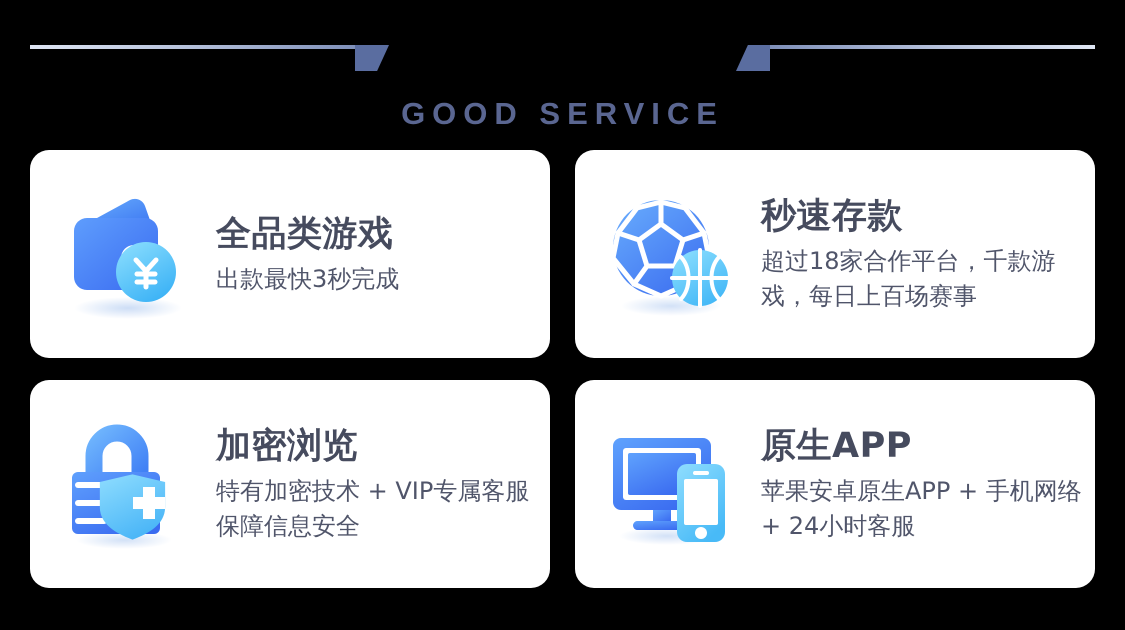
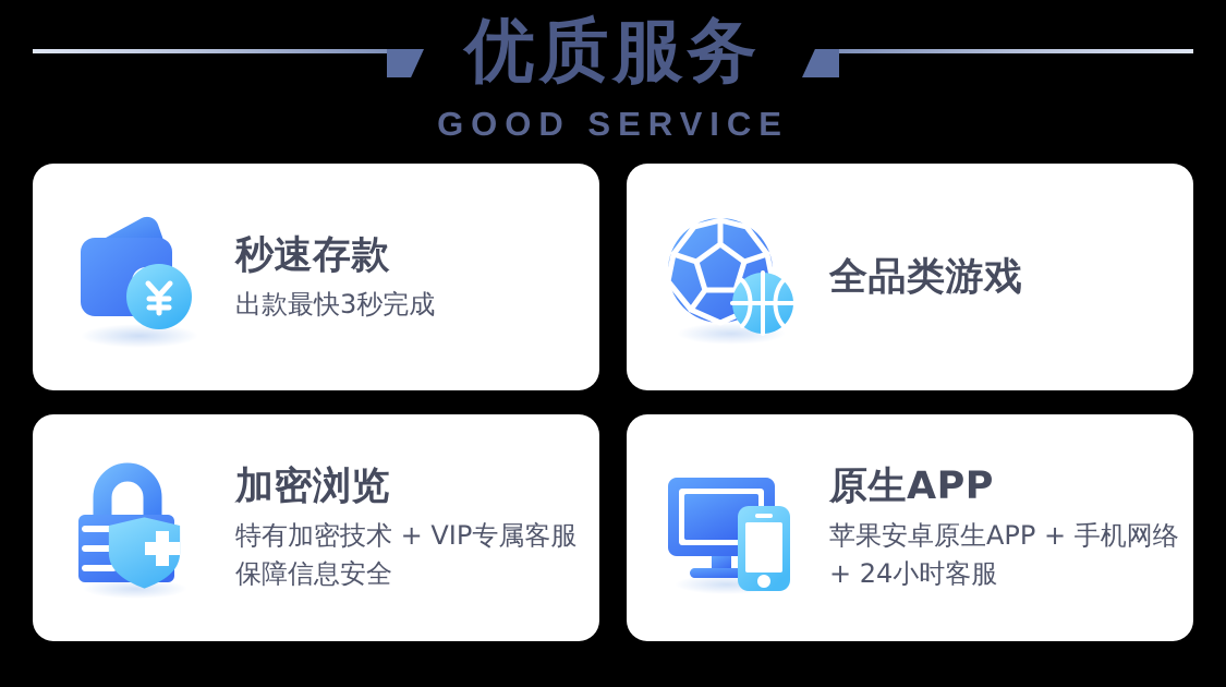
+ 优质服务
  GOOD SERVICE
- 全品类游戏
+ 秒速存款
  出款最快3秒完成
- 秒速存款
+ 全品类游戏
- 超过18家合作平台，千款游戏，每日上百场赛事
  加密浏览
  特有加密技术 + VIP专属客服保障信息安全
  原生APP
  苹果安卓原生APP + 手机网络 + 24小时客服
